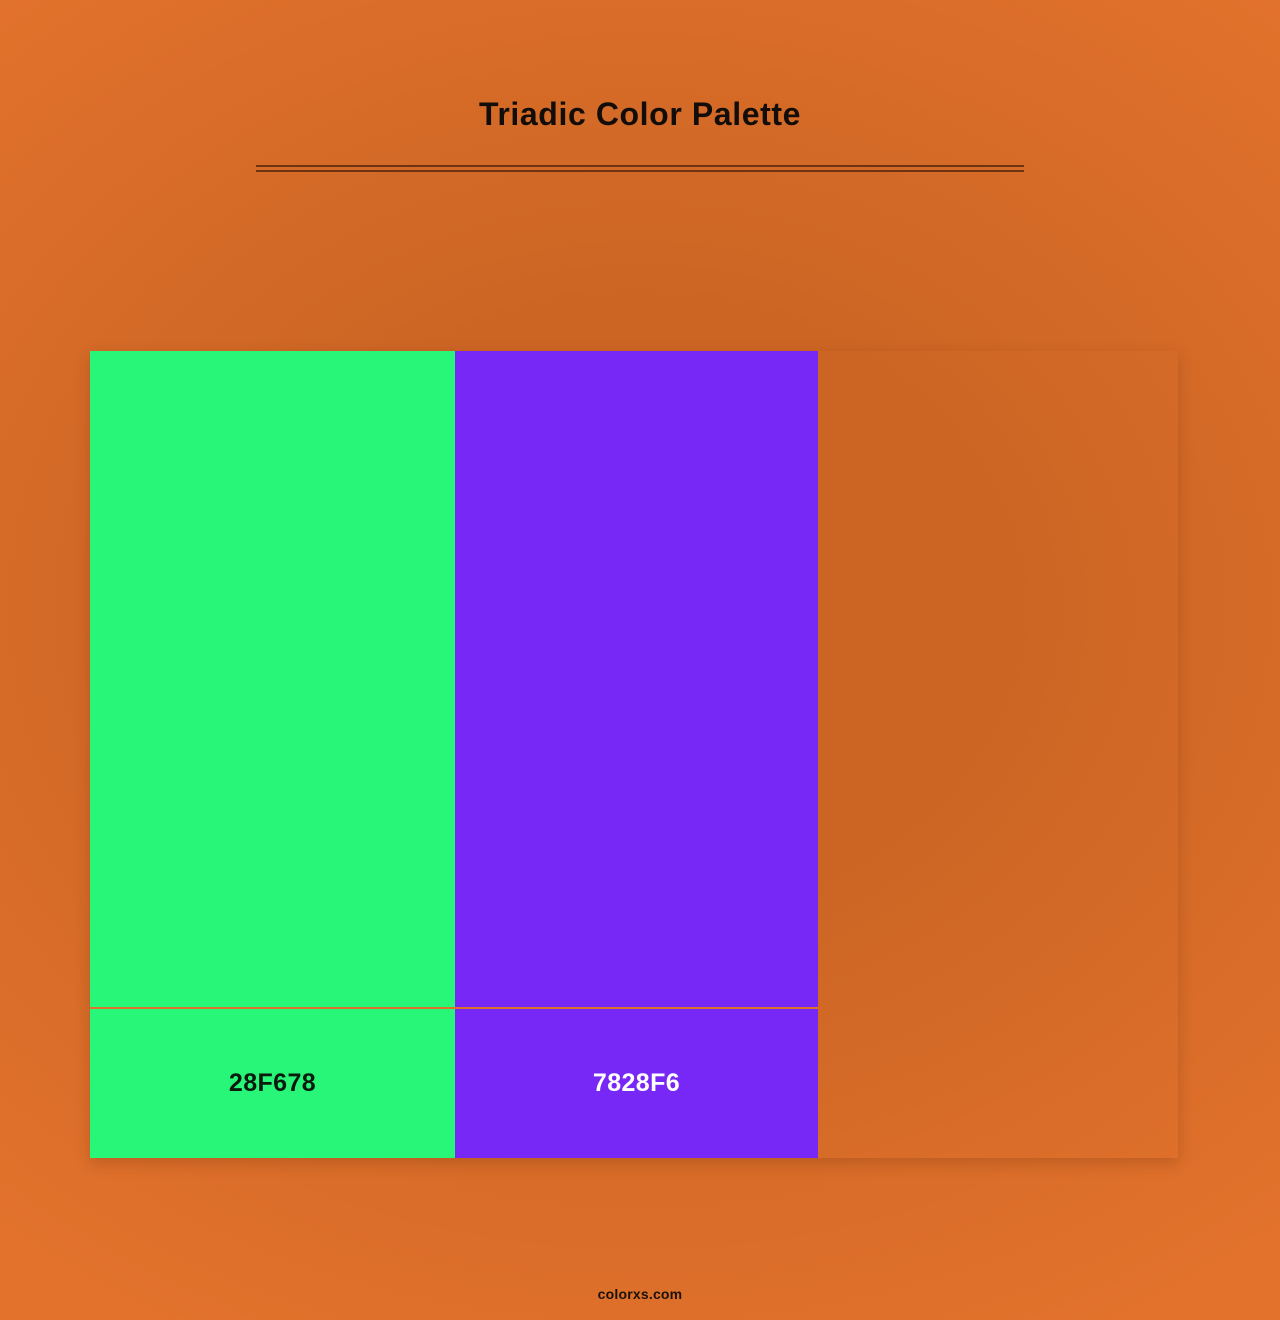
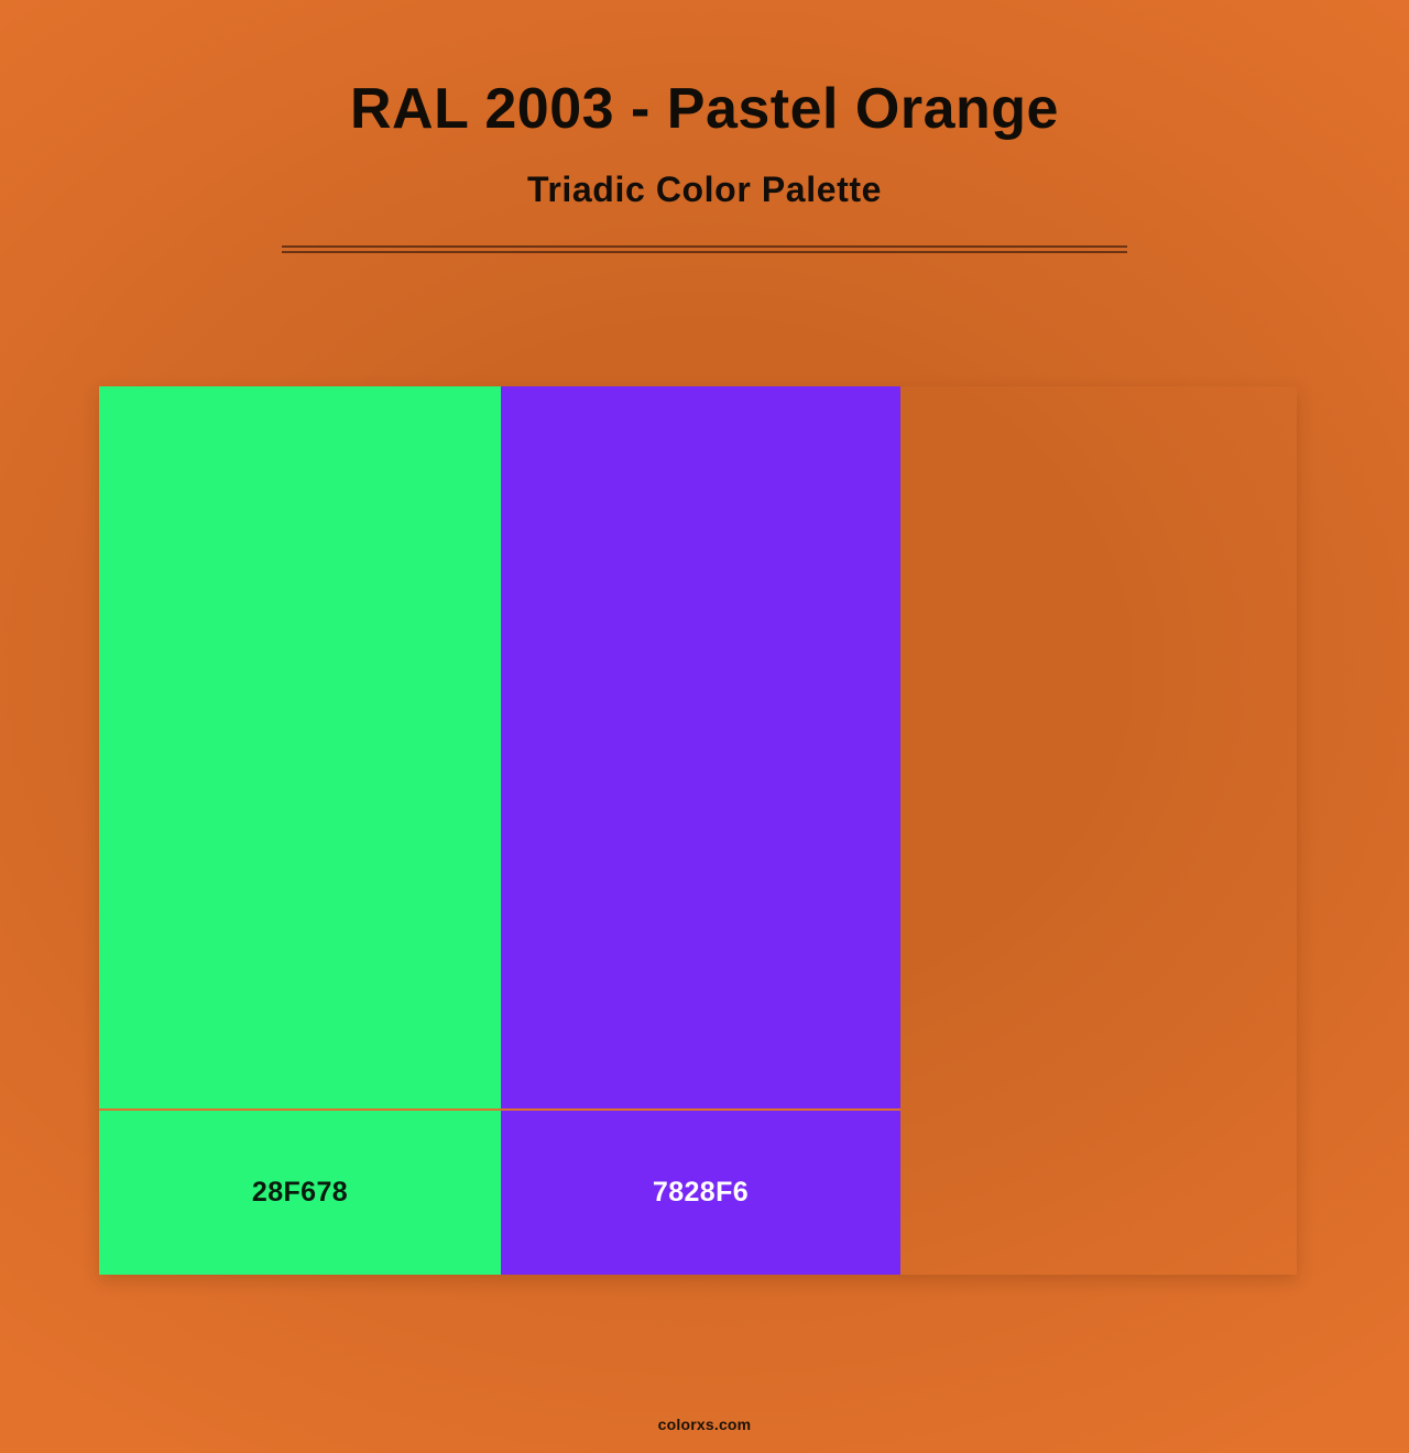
+ RAL 2003 - Pastel Orange
  Triadic Color Palette
  28F678
  7828F6
  colorxs.com
